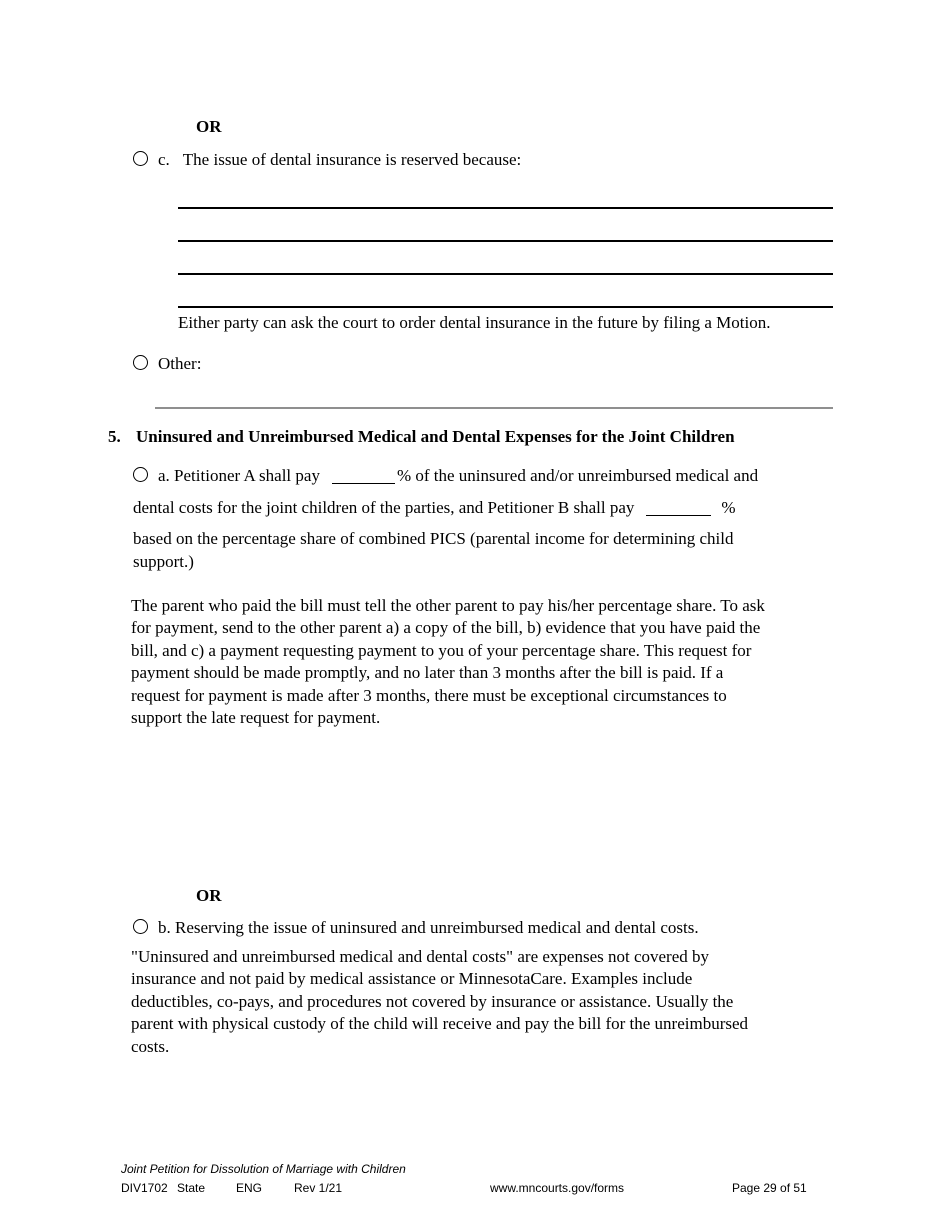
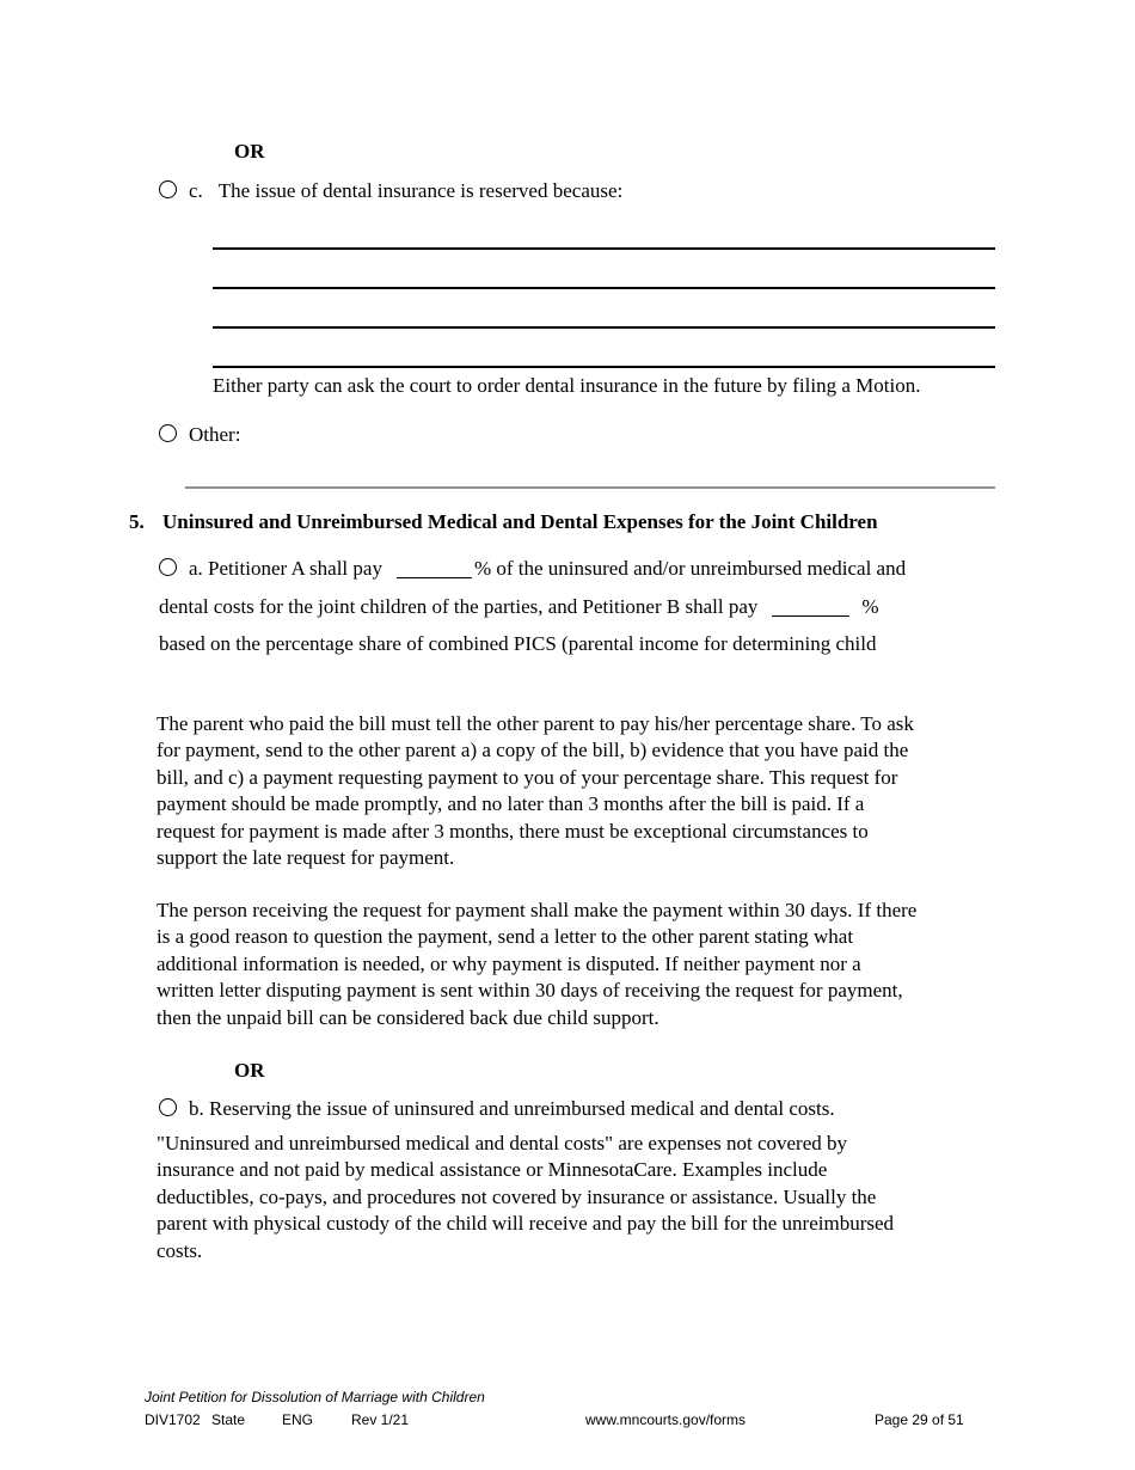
  OR
  c.
  The issue of dental insurance is reserved because:
  Either party can ask the court to order dental insurance in the future by filing a Motion.
  Other:
  5.
  Uninsured and Unreimbursed Medical and Dental Expenses for the Joint Children
  a. Petitioner A shall pay
  % of the uninsured and/or unreimbursed medical and
  dental costs for the joint children of the parties, and Petitioner B shall pay
  %
  based on the percentage share of combined PICS (parental income for determining child
- support.)
  The parent who paid the bill must tell the other parent to pay his/her percentage share. To ask
  for payment, send to the other parent a) a copy of the bill, b) evidence that you have paid the
  bill, and c) a payment requesting payment to you of your percentage share. This request for
  payment should be made promptly, and no later than 3 months after the bill is paid. If a
  request for payment is made after 3 months, there must be exceptional circumstances to
  support the late request for payment.
+ The person receiving the request for payment shall make the payment within 30 days. If there
+ is a good reason to question the payment, send a letter to the other parent stating what
+ additional information is needed, or why payment is disputed. If neither payment nor a
+ written letter disputing payment is sent within 30 days of receiving the request for payment,
+ then the unpaid bill can be considered back due child support.
  OR
  b. Reserving the issue of uninsured and unreimbursed medical and dental costs.
  "Uninsured and unreimbursed medical and dental costs" are expenses not covered by
  insurance and not paid by medical assistance or MinnesotaCare. Examples include
  deductibles, co-pays, and procedures not covered by insurance or assistance. Usually the
  parent with physical custody of the child will receive and pay the bill for the unreimbursed
  costs.
  Joint Petition for Dissolution of Marriage with Children
  DIV1702
  State
  ENG
  Rev 1/21
  www.mncourts.gov/forms
  Page 29 of 51
